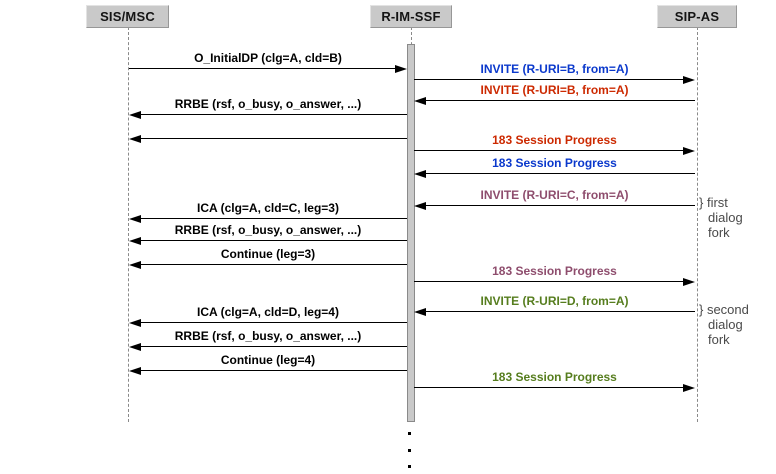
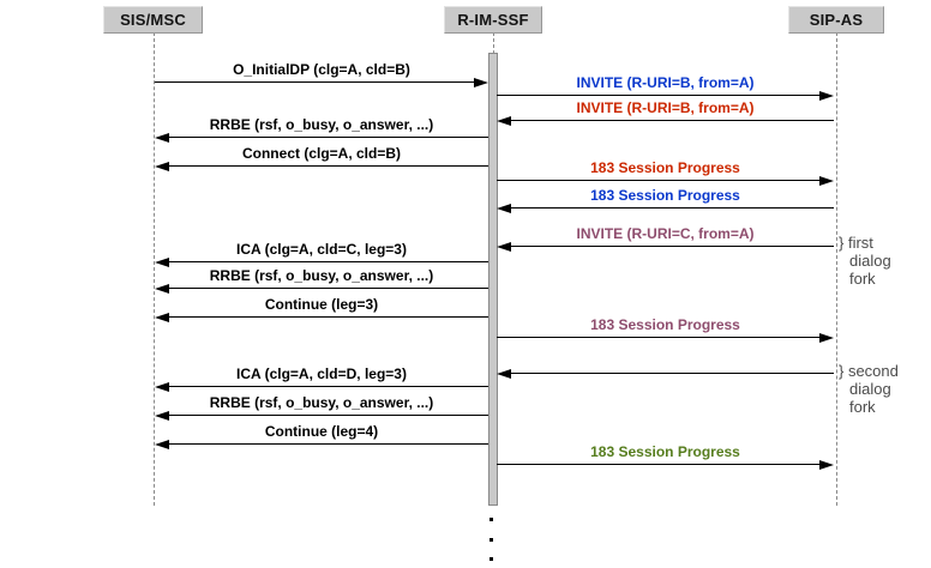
  SIS/MSC
  R-IM-SSF
  SIP-AS
  O_InitialDP (clg=A, cld=B)
  INVITE (R-URI=B, from=A)
  INVITE (R-URI=B, from=A)
  RRBE (rsf, o_busy, o_answer, ...)
+ Connect (clg=A, cld=B)
  183 Session Progress
  183 Session Progress
  INVITE (R-URI=C, from=A)
  ICA (clg=A, cld=C, leg=3)
  RRBE (rsf, o_busy, o_answer, ...)
  Continue (leg=3)
  183 Session Progress
- INVITE (R-URI=D, from=A)
- ICA (clg=A, cld=D, leg=4)
+ ICA (clg=A, cld=D, leg=3)
  RRBE (rsf, o_busy, o_answer, ...)
  Continue (leg=4)
  183 Session Progress
  } first
  dialog
  fork
  } second
  dialog
  fork
